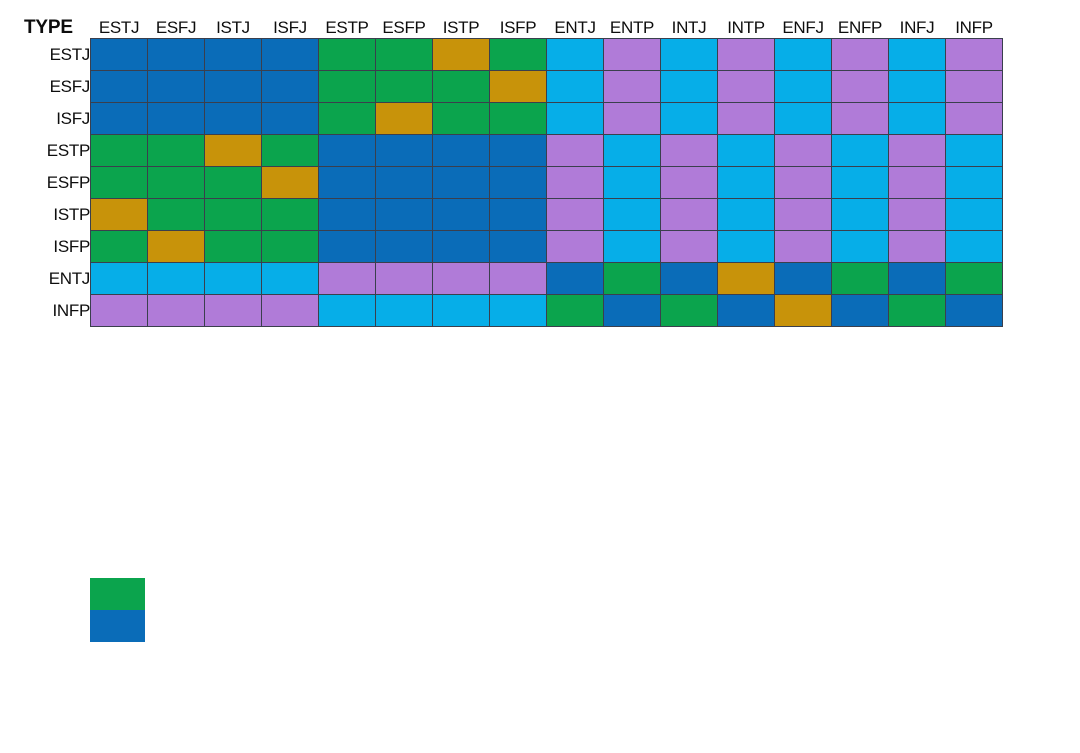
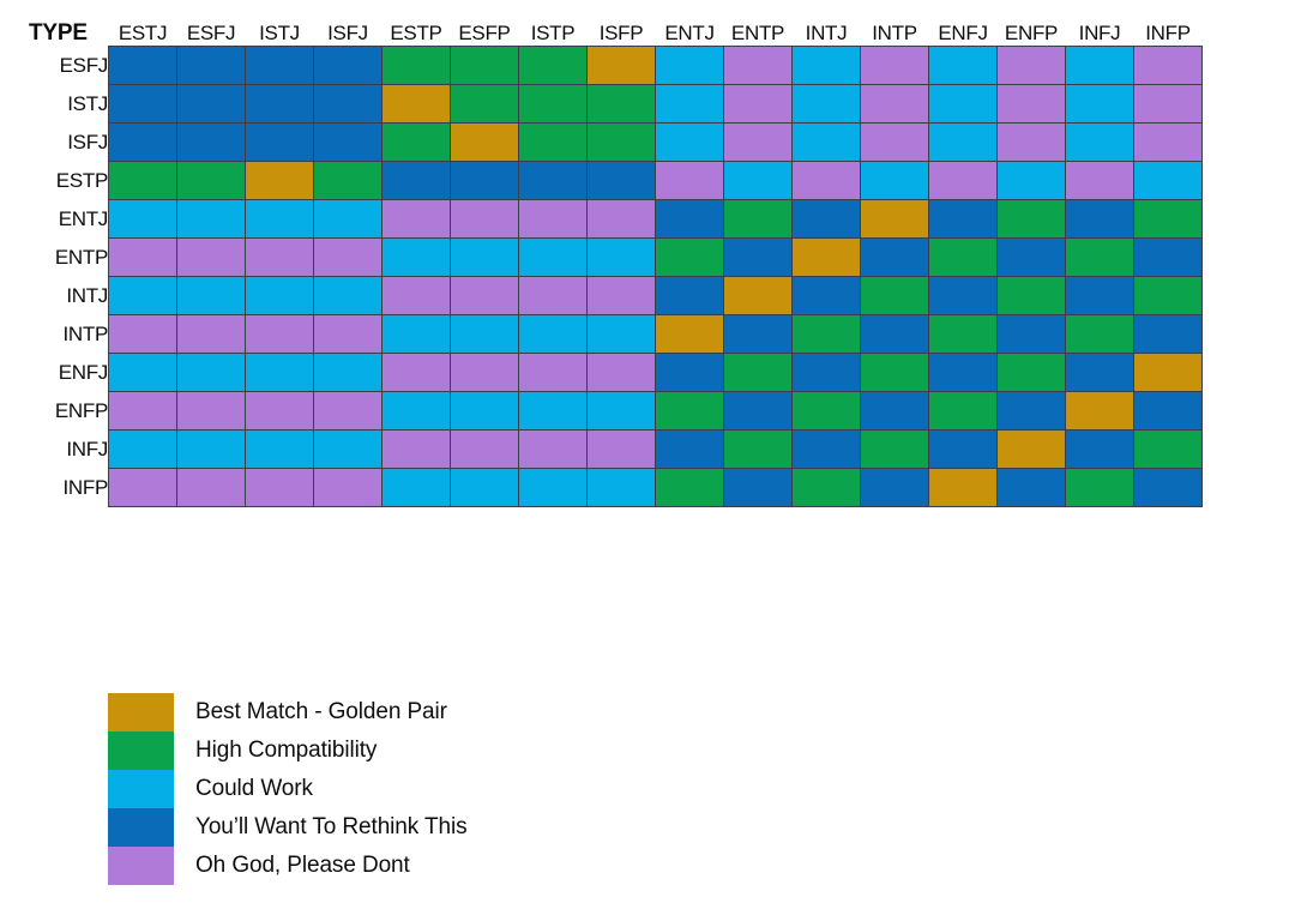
  TYPE	ESTJ	ESFJ	ISTJ	ISFJ	ESTP	ESFP	ISTP	ISFP	ENTJ	ENTP	INTJ	INTP	ENFJ	ENFP	INFJ	INFP
- ESTJ
  ESFJ
+ ISTJ
  ISFJ
  ESTP
- ESFP
- ISTP
- ISFP
  ENTJ
+ ENTP
+ INTJ
+ INTP
+ ENFJ
+ ENFP
+ INFJ
  INFP
+ Best Match - Golden Pair
+ High Compatibility
+ Could Work
+ You’ll Want To Rethink This
+ Oh God, Please Dont
